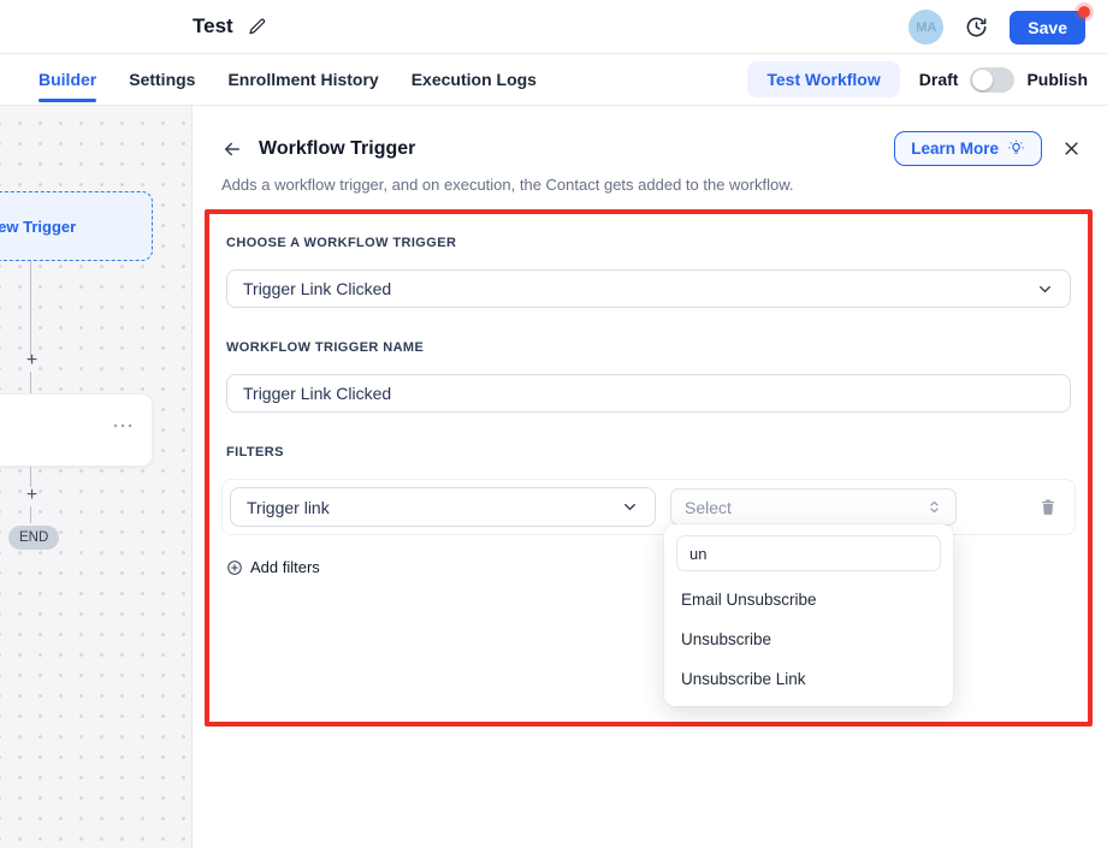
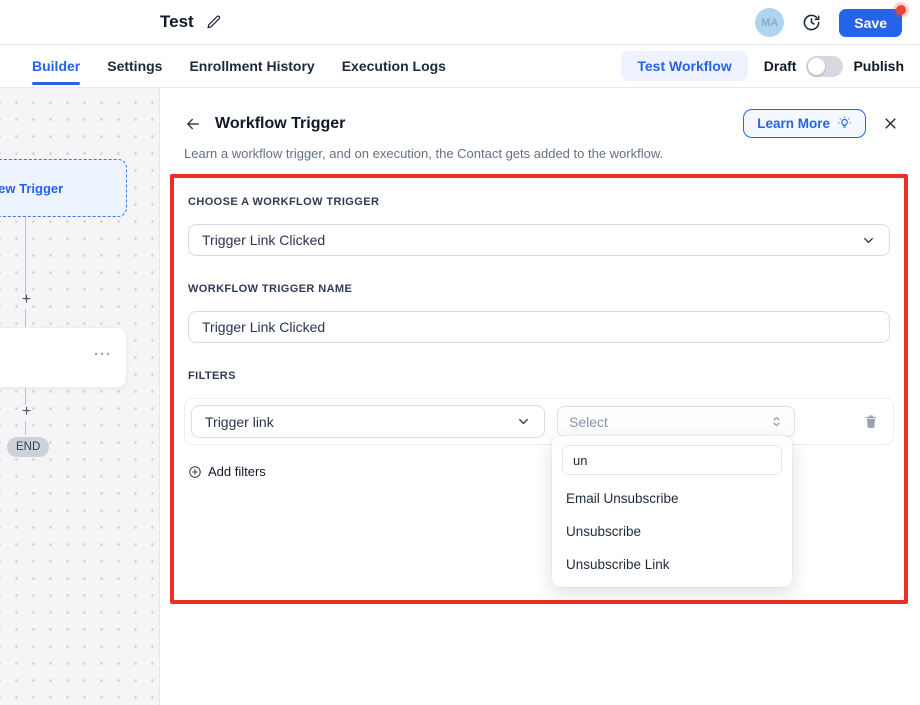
  Test
  MA
  Save
  Builder
  Settings
  Enrollment History
  Execution Logs
  Test Workflow
  Draft
  Publish
  ew Trigger
  +
  ···
  +
  END
  Workflow Trigger
  Learn More
- Adds a workflow trigger, and on execution, the Contact gets added to the workflow.
+ Learn a workflow trigger, and on execution, the Contact gets added to the workflow.
  CHOOSE A WORKFLOW TRIGGER
  Trigger Link Clicked
  WORKFLOW TRIGGER NAME
  Trigger Link Clicked
  FILTERS
  Trigger link
  Select
  Add filters
  un
  Email Unsubscribe
  Unsubscribe
  Unsubscribe Link
